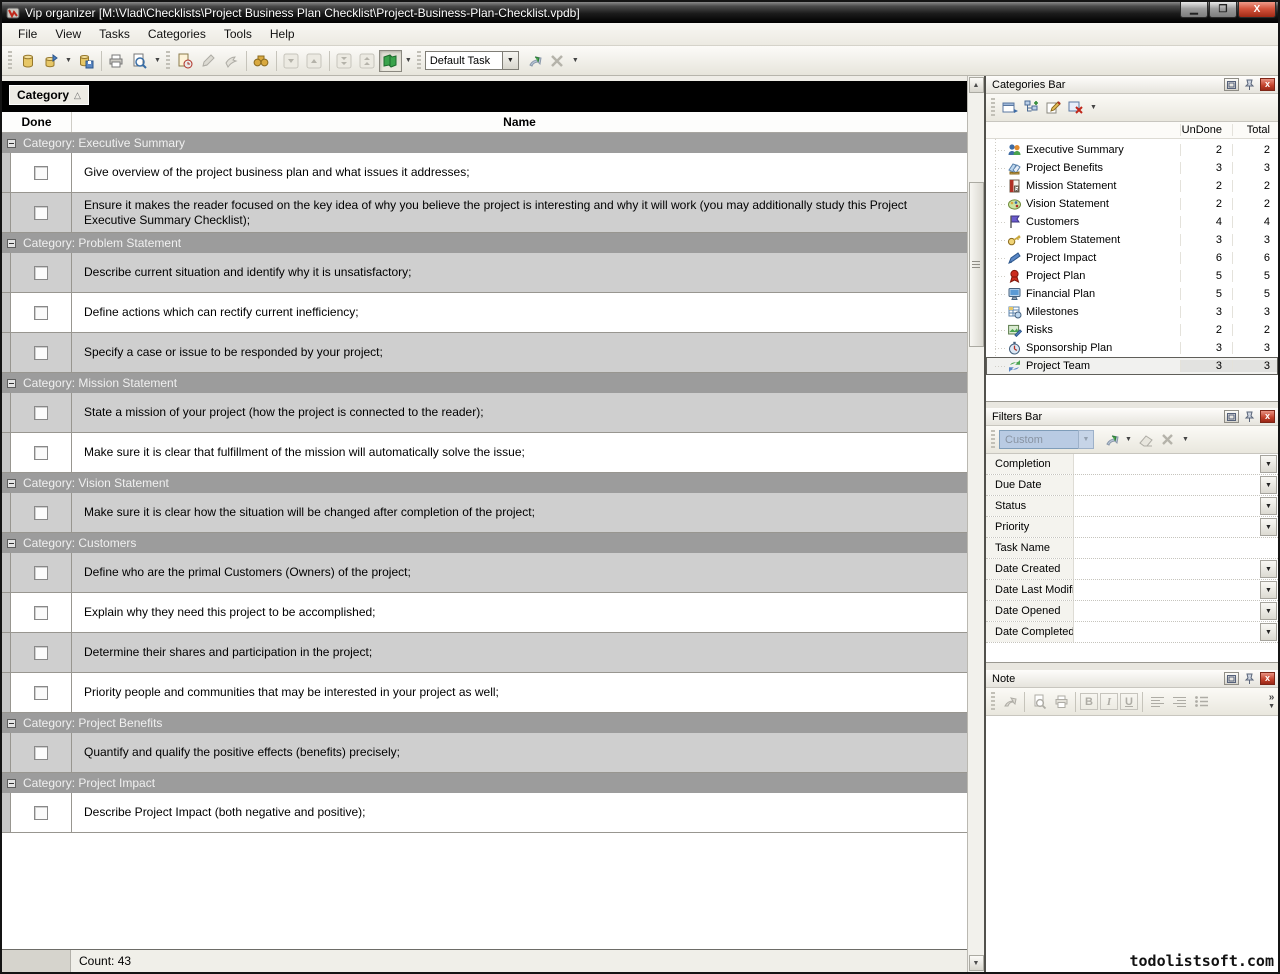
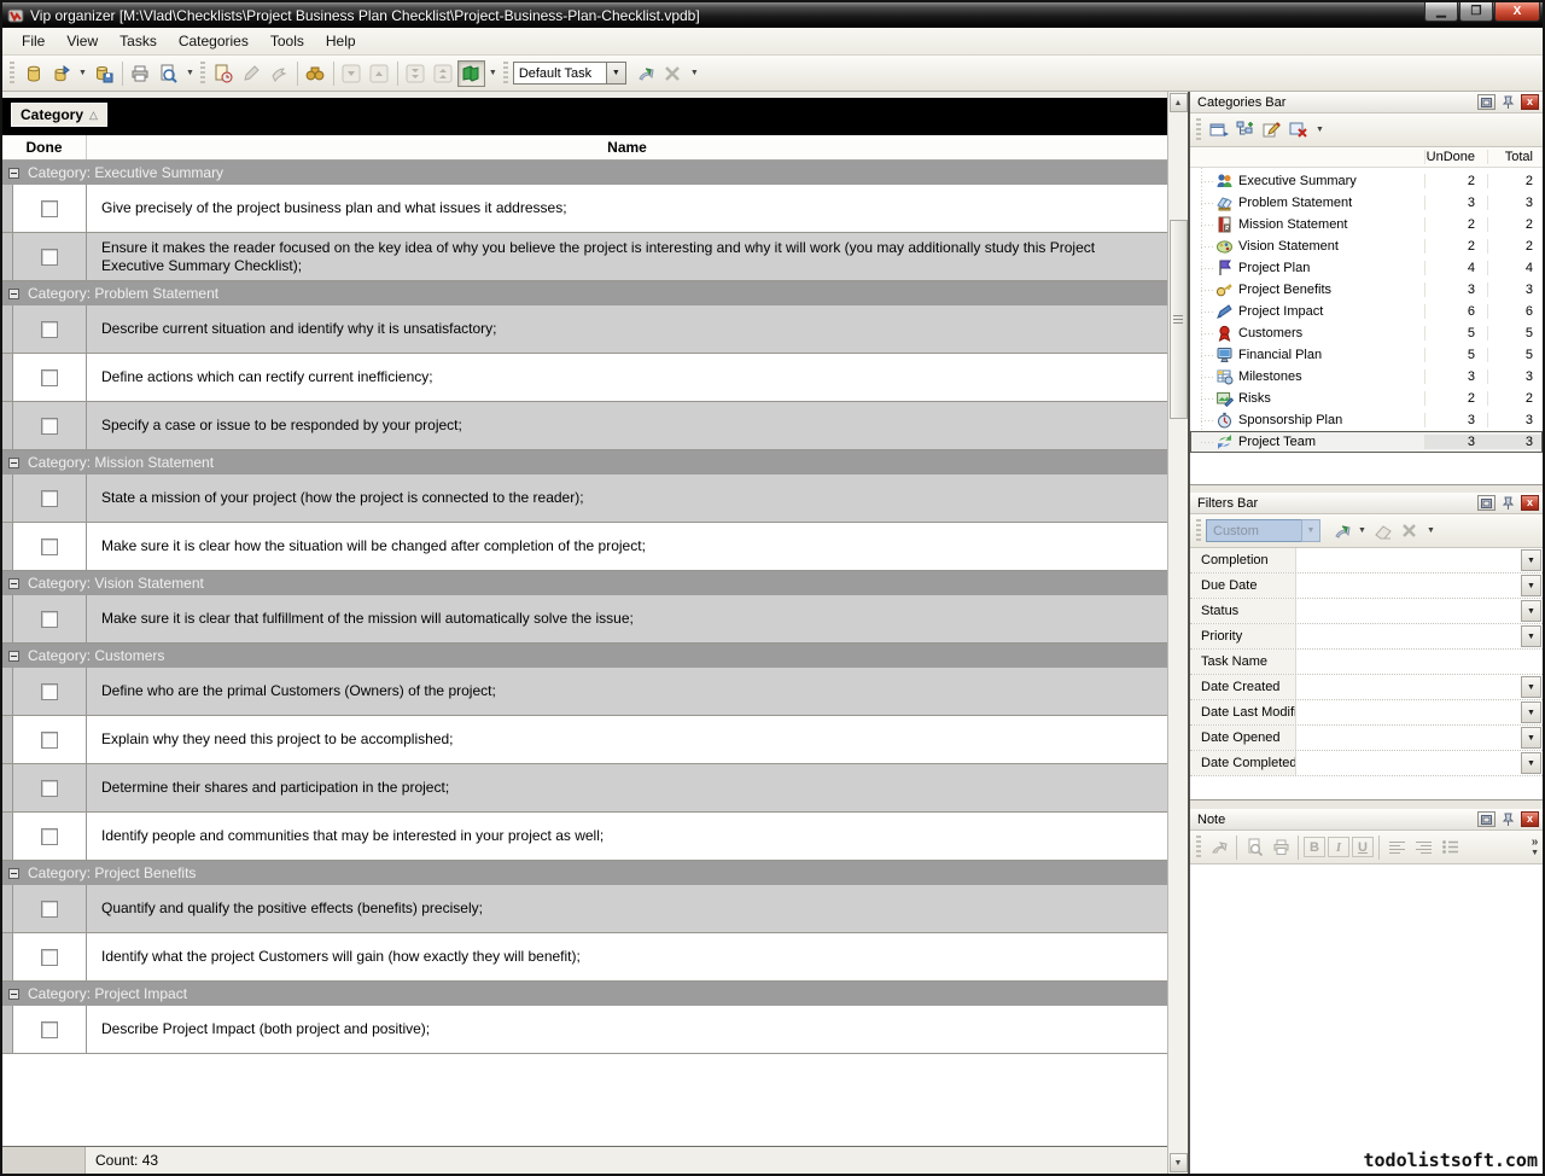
  Vip organizer [M:\Vlad\Checklists\Project Business Plan Checklist\Project-Business-Plan-Checklist.vpdb]
  ▁
  ❐
  X
  File
  View
  Tasks
  Categories
  Tools
  Help
  Default Task
  Category
  △
  Done
  Name
  Category: Executive Summary
- Give overview of the project business plan and what issues it addresses;
+ Give precisely of the project business plan and what issues it addresses;
  Ensure it makes the reader focused on the key idea of why you believe the project is interesting and why it will work (you may additionally study this Project Executive Summary Checklist);
  Category: Problem Statement
  Describe current situation and identify why it is unsatisfactory;
  Define actions which can rectify current inefficiency;
  Specify a case or issue to be responded by your project;
  Category: Mission Statement
  State a mission of your project (how the project is connected to the reader);
- Make sure it is clear that fulfillment of the mission will automatically solve the issue;
+ Make sure it is clear how the situation will be changed after completion of the project;
  Category: Vision Statement
- Make sure it is clear how the situation will be changed after completion of the project;
+ Make sure it is clear that fulfillment of the mission will automatically solve the issue;
  Category: Customers
  Define who are the primal Customers (Owners) of the project;
  Explain why they need this project to be accomplished;
  Determine their shares and participation in the project;
- Priority people and communities that may be interested in your project as well;
+ Identify people and communities that may be interested in your project as well;
  Category: Project Benefits
  Quantify and qualify the positive effects (benefits) precisely;
+ Identify what the project Customers will gain (how exactly they will benefit);
  Category: Project Impact
- Describe Project Impact (both negative and positive);
+ Describe Project Impact (both project and positive);
  Count: 43
  Categories Bar
  x
  UnDone
  Total
  Executive Summary
  2
  2
- Project Benefits
+ Problem Statement
  3
  3
  Mission Statement
  2
  2
  Vision Statement
  2
  2
- Customers
+ Project Plan
  4
  4
- Problem Statement
+ Project Benefits
  3
  3
  Project Impact
  6
  6
- Project Plan
+ Customers
  5
  5
  Financial Plan
  5
  5
  Milestones
  3
  3
  Risks
  2
  2
  Sponsorship Plan
  3
  3
  Project Team
  3
  3
  Filters Bar
  x
  Custom
  Completion
  Due Date
  Status
  Priority
  Task Name
  Date Created
  Date Last Modif
  Date Opened
  Date Completed
  Note
  x
  B
  I
  U
  »
  todolistsoft.com
